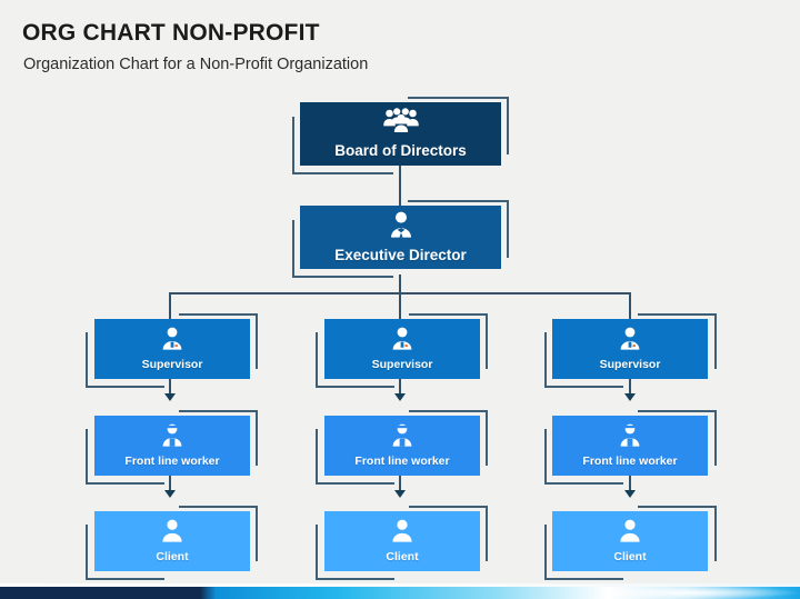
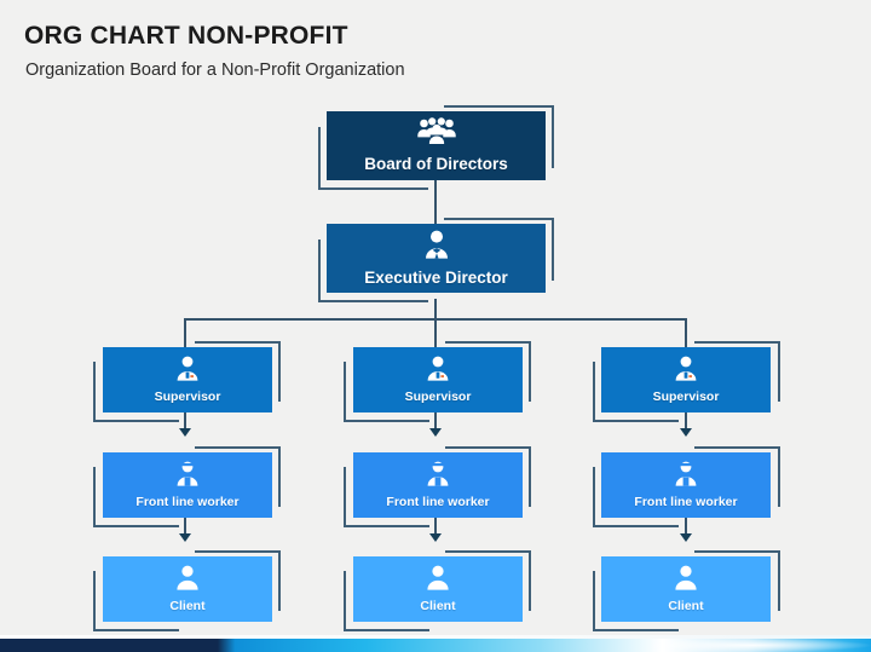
  ORG CHART NON-PROFIT
- Organization Chart for a Non-Profit Organization
+ Organization Board for a Non-Profit Organization
  Board of Directors
  Executive Director
  Supervisor
  Supervisor
  Supervisor
  Front line worker
  Front line worker
  Front line worker
  Client
  Client
  Client
